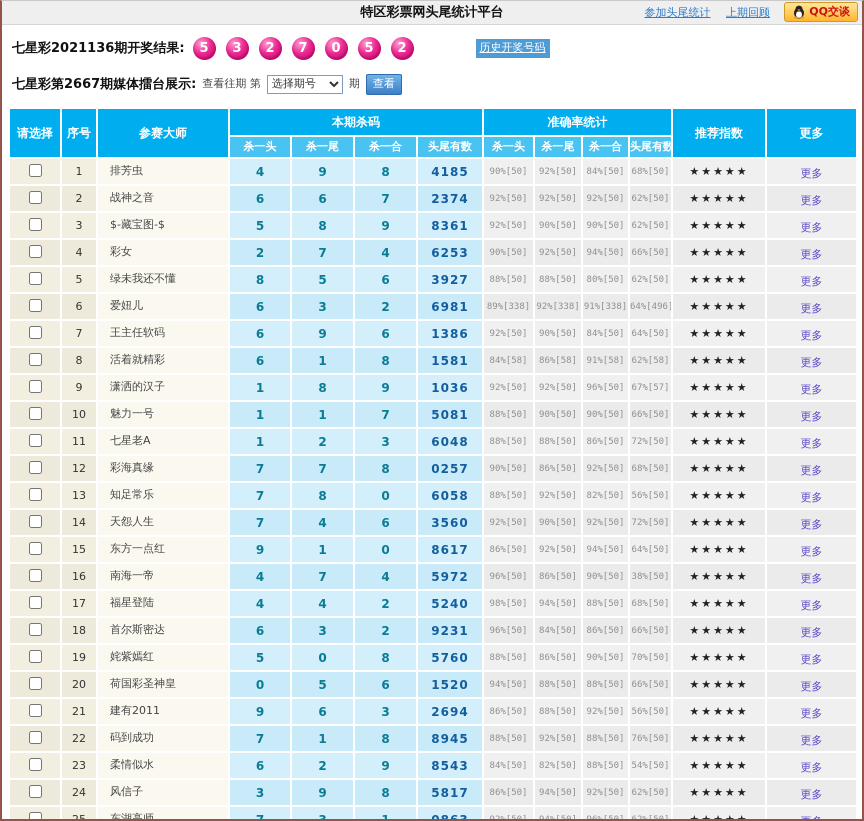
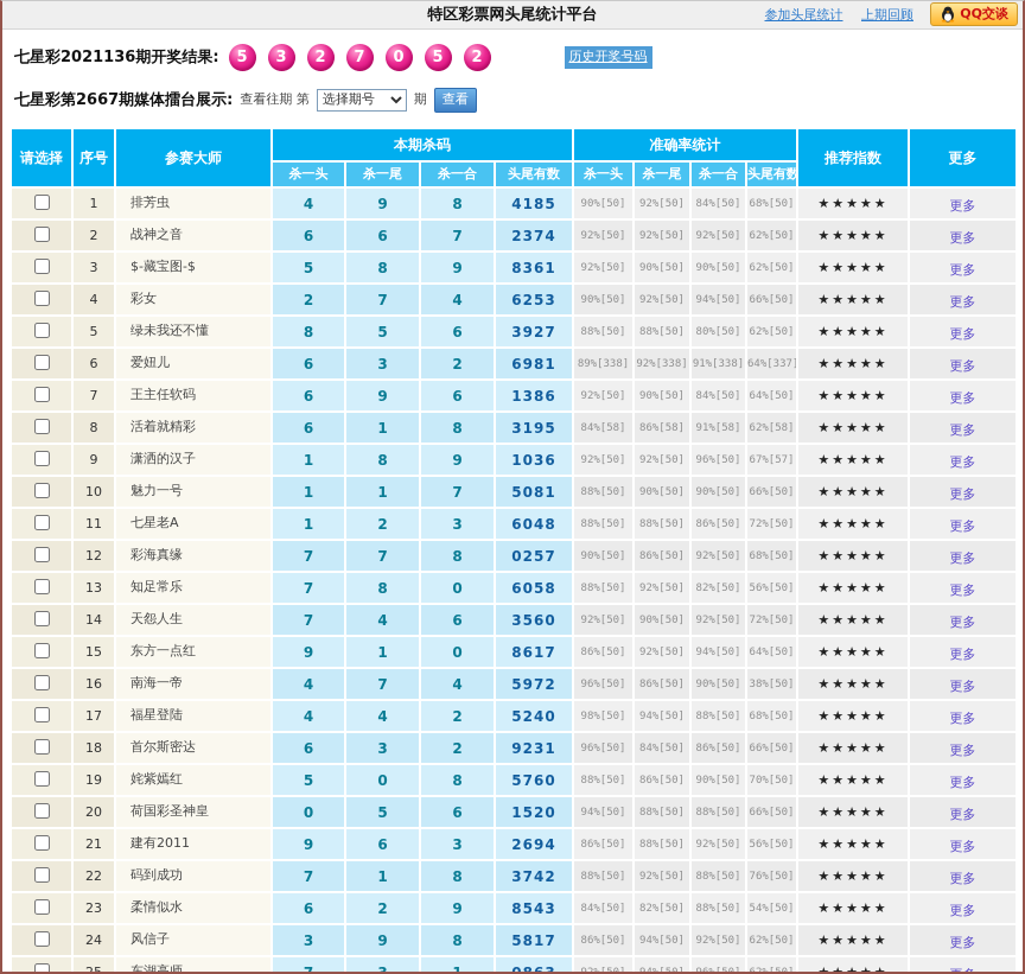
  特区彩票网头尾统计平台
  参加头尾统计 上期回顾
  QQ交谈
  七星彩2021136期开奖结果:
  5
  3
  2
  7
  0
  5
  2
  历史开奖号码
  七星彩第2667期媒体擂台展示:
  查看往期 第
  选择期号
  期
  查看
  请选择	序号	参赛大师	本期杀码	准确率统计	推荐指数	更多
  杀一头	杀一尾	杀一合	头尾有数	杀一头	杀一尾	杀一合	头尾有数
  	1	排芳虫	4	9	8	4185	90%[50]	92%[50]	84%[50]	68%[50]	★★★★★	更多
  	2	战神之音	6	6	7	2374	92%[50]	92%[50]	92%[50]	62%[50]	★★★★★	更多
  	3	$-藏宝图-$	5	8	9	8361	92%[50]	90%[50]	90%[50]	62%[50]	★★★★★	更多
  	4	彩女	2	7	4	6253	90%[50]	92%[50]	94%[50]	66%[50]	★★★★★	更多
  	5	绿未我还不懂	8	5	6	3927	88%[50]	88%[50]	80%[50]	62%[50]	★★★★★	更多
- 	6	爱妞儿	6	3	2	6981	89%[338]	92%[338]	91%[338]	64%[496]	★★★★★	更多
+ 	6	爱妞儿	6	3	2	6981	89%[338]	92%[338]	91%[338]	64%[337]	★★★★★	更多
  	7	王主任软码	6	9	6	1386	92%[50]	90%[50]	84%[50]	64%[50]	★★★★★	更多
- 	8	活着就精彩	6	1	8	1581	84%[58]	86%[58]	91%[58]	62%[58]	★★★★★	更多
+ 	8	活着就精彩	6	1	8	3195	84%[58]	86%[58]	91%[58]	62%[58]	★★★★★	更多
  	9	潇洒的汉子	1	8	9	1036	92%[50]	92%[50]	96%[50]	67%[57]	★★★★★	更多
  	10	魅力一号	1	1	7	5081	88%[50]	90%[50]	90%[50]	66%[50]	★★★★★	更多
  	11	七星老A	1	2	3	6048	88%[50]	88%[50]	86%[50]	72%[50]	★★★★★	更多
  	12	彩海真缘	7	7	8	0257	90%[50]	86%[50]	92%[50]	68%[50]	★★★★★	更多
  	13	知足常乐	7	8	0	6058	88%[50]	92%[50]	82%[50]	56%[50]	★★★★★	更多
  	14	天怨人生	7	4	6	3560	92%[50]	90%[50]	92%[50]	72%[50]	★★★★★	更多
  	15	东方一点红	9	1	0	8617	86%[50]	92%[50]	94%[50]	64%[50]	★★★★★	更多
  	16	南海一帝	4	7	4	5972	96%[50]	86%[50]	90%[50]	38%[50]	★★★★★	更多
  	17	福星登陆	4	4	2	5240	98%[50]	94%[50]	88%[50]	68%[50]	★★★★★	更多
  	18	首尔斯密达	6	3	2	9231	96%[50]	84%[50]	86%[50]	66%[50]	★★★★★	更多
  	19	姹紫嫣红	5	0	8	5760	88%[50]	86%[50]	90%[50]	70%[50]	★★★★★	更多
  	20	荷国彩圣神皇	0	5	6	1520	94%[50]	88%[50]	88%[50]	66%[50]	★★★★★	更多
  	21	建有2011	9	6	3	2694	86%[50]	88%[50]	92%[50]	56%[50]	★★★★★	更多
- 	22	码到成功	7	1	8	8945	88%[50]	92%[50]	88%[50]	76%[50]	★★★★★	更多
+ 	22	码到成功	7	1	8	3742	88%[50]	92%[50]	88%[50]	76%[50]	★★★★★	更多
  	23	柔情似水	6	2	9	8543	84%[50]	82%[50]	88%[50]	54%[50]	★★★★★	更多
  	24	风信子	3	9	8	5817	86%[50]	94%[50]	92%[50]	62%[50]	★★★★★	更多
